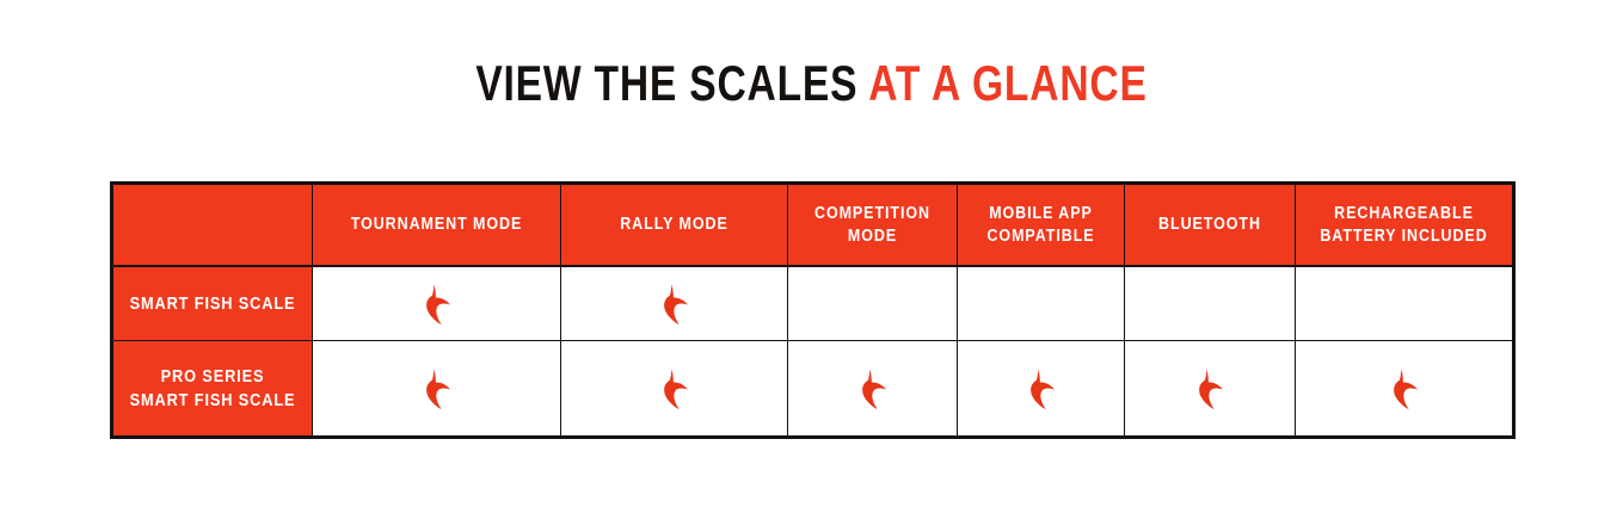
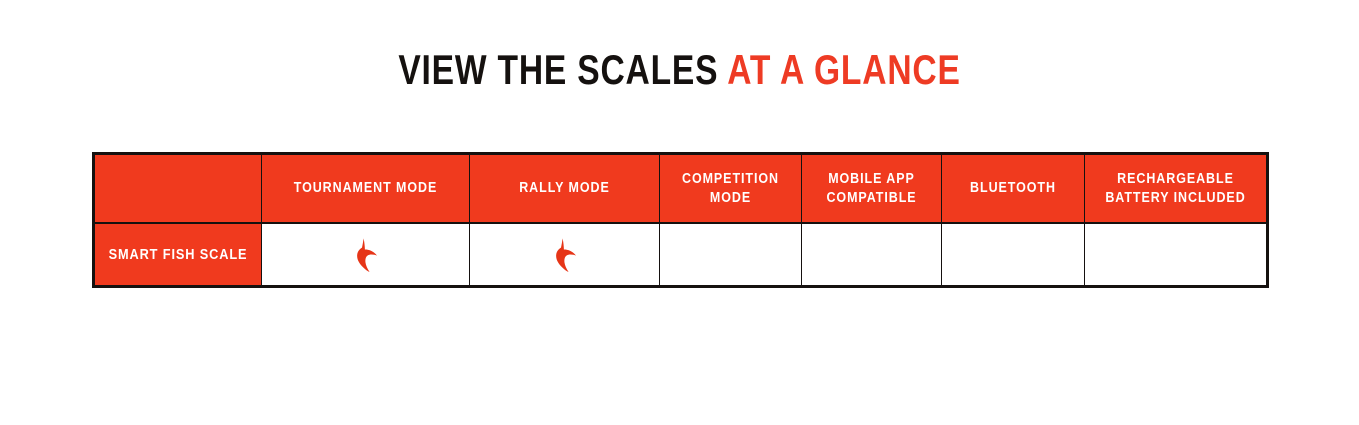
  VIEW THE SCALES AT A GLANCE
  	TOURNAMENT MODE	RALLY MODE	COMPETITION MODE	MOBILE APP COMPATIBLE	BLUETOOTH	RECHARGEABLE BATTERY INCLUDED
  SMART FISH SCALE
- PRO SERIES SMART FISH SCALE
